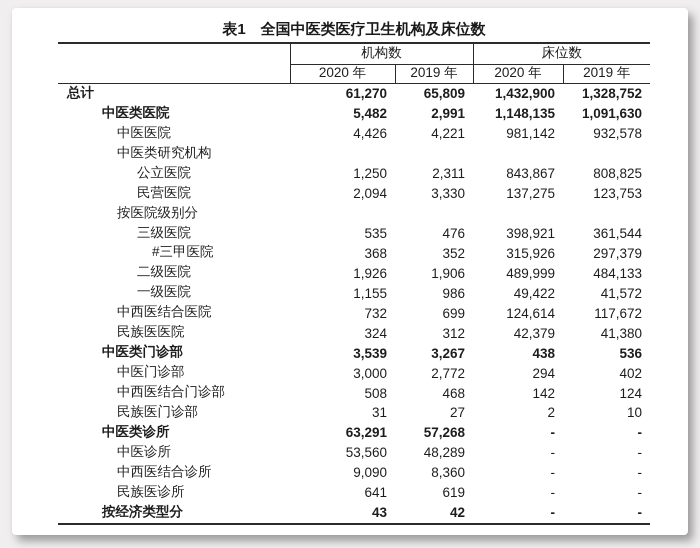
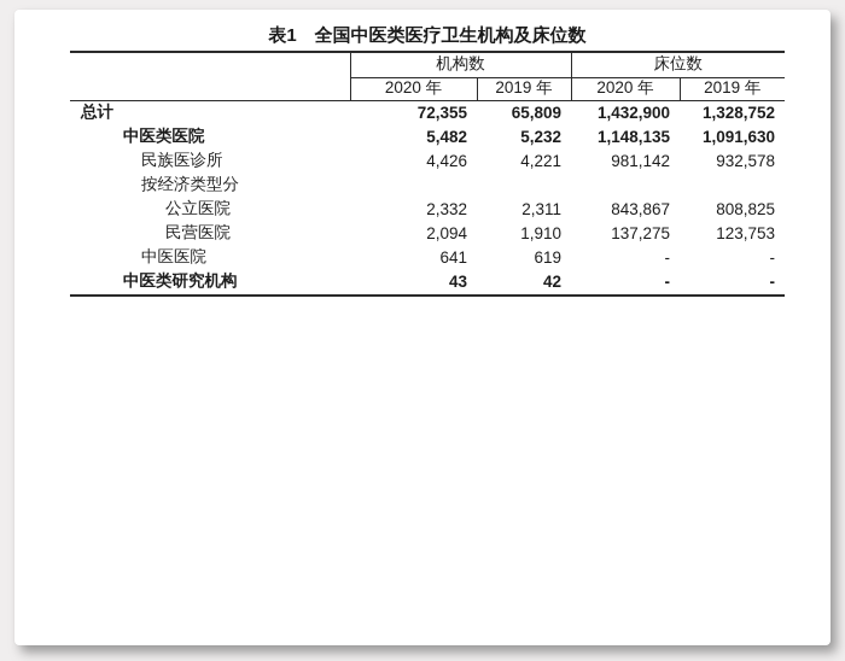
  表1 全国中医类医疗卫生机构及床位数
  	机构数	床位数
  	2020 年	2019 年	2020 年	2019 年
- 总计	61,270	65,809	1,432,900	1,328,752
+ 总计	72,355	65,809	1,432,900	1,328,752
- 中医类医院	5,482	2,991	1,148,135	1,091,630
+ 中医类医院	5,482	5,232	1,148,135	1,091,630
- 中医医院	4,426	4,221	981,142	932,578
+ 民族医诊所	4,426	4,221	981,142	932,578
- 中医类研究机构
+ 按经济类型分
- 公立医院	1,250	2,311	843,867	808,825
+ 公立医院	2,332	2,311	843,867	808,825
- 民营医院	2,094	3,330	137,275	123,753
+ 民营医院	2,094	1,910	137,275	123,753
- 按医院级别分
- 三级医院	535	476	398,921	361,544
- #三甲医院	368	352	315,926	297,379
- 二级医院	1,926	1,906	489,999	484,133
- 一级医院	1,155	986	49,422	41,572
- 中西医结合医院	732	699	124,614	117,672
- 民族医医院	324	312	42,379	41,380
- 中医类门诊部	3,539	3,267	438	536
- 中医门诊部	3,000	2,772	294	402
- 中西医结合门诊部	508	468	142	124
- 民族医门诊部	31	27	2	10
- 中医类诊所	63,291	57,268	-	-
- 中医诊所	53,560	48,289	-	-
- 中西医结合诊所	9,090	8,360	-	-
- 民族医诊所	641	619	-	-
+ 中医医院	641	619	-	-
- 按经济类型分	43	42	-	-
+ 中医类研究机构	43	42	-	-
